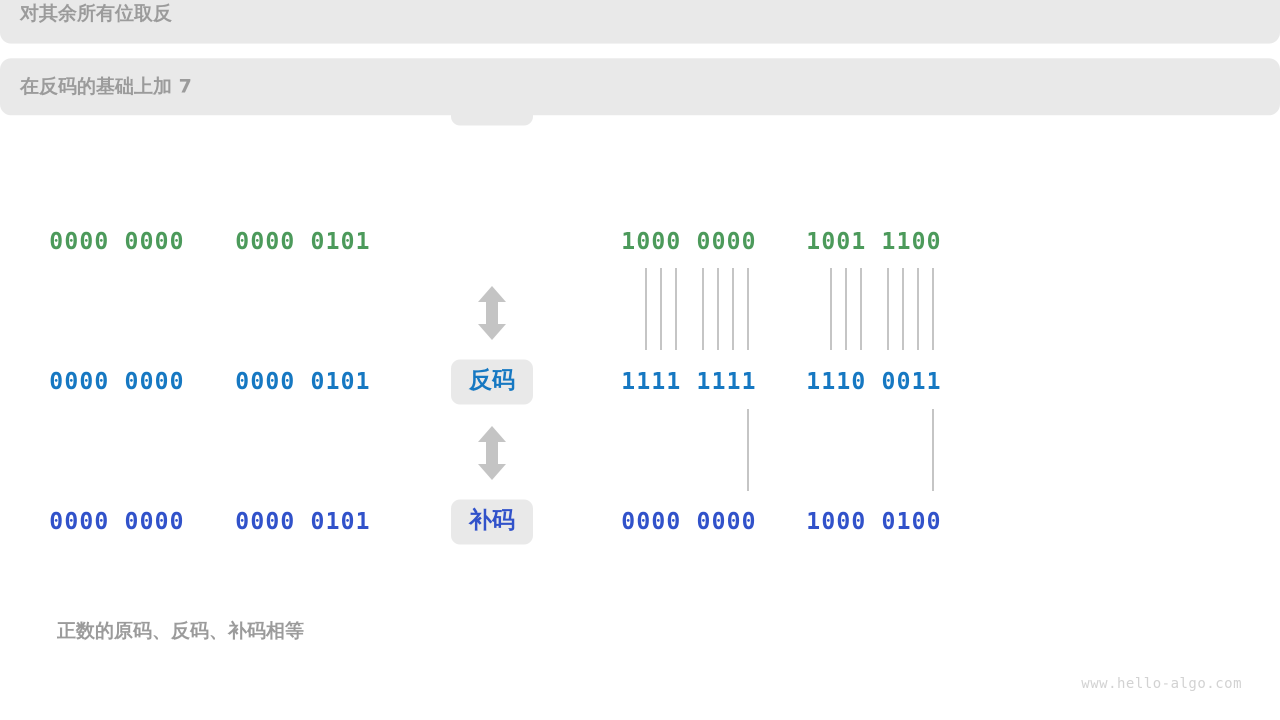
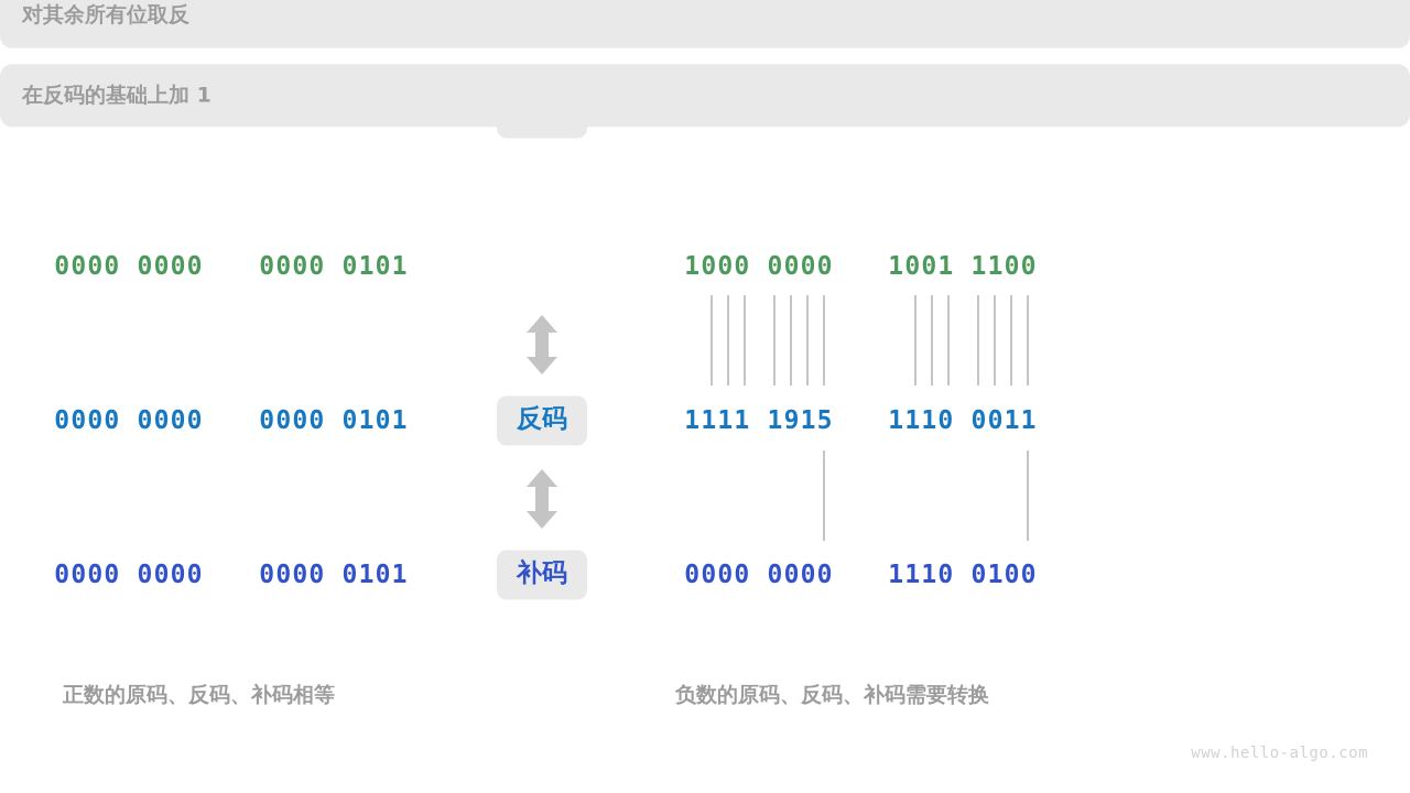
  0000 0000
  0000 0101
  1000 0000
  1001 1100
  0000 0000
  0000 0101
  反码
- 1111 1111
+ 1111 1915
  1110 0011
  0000 0000
  0000 0101
  补码
  0000 0000
- 1000 0100
+ 1110 0100
  对其余所有位取反
- 在反码的基础上加 7
+ 在反码的基础上加 1
  正数的原码、反码、补码相等
+ 负数的原码、反码、补码需要转换
  www.hello-algo.com
